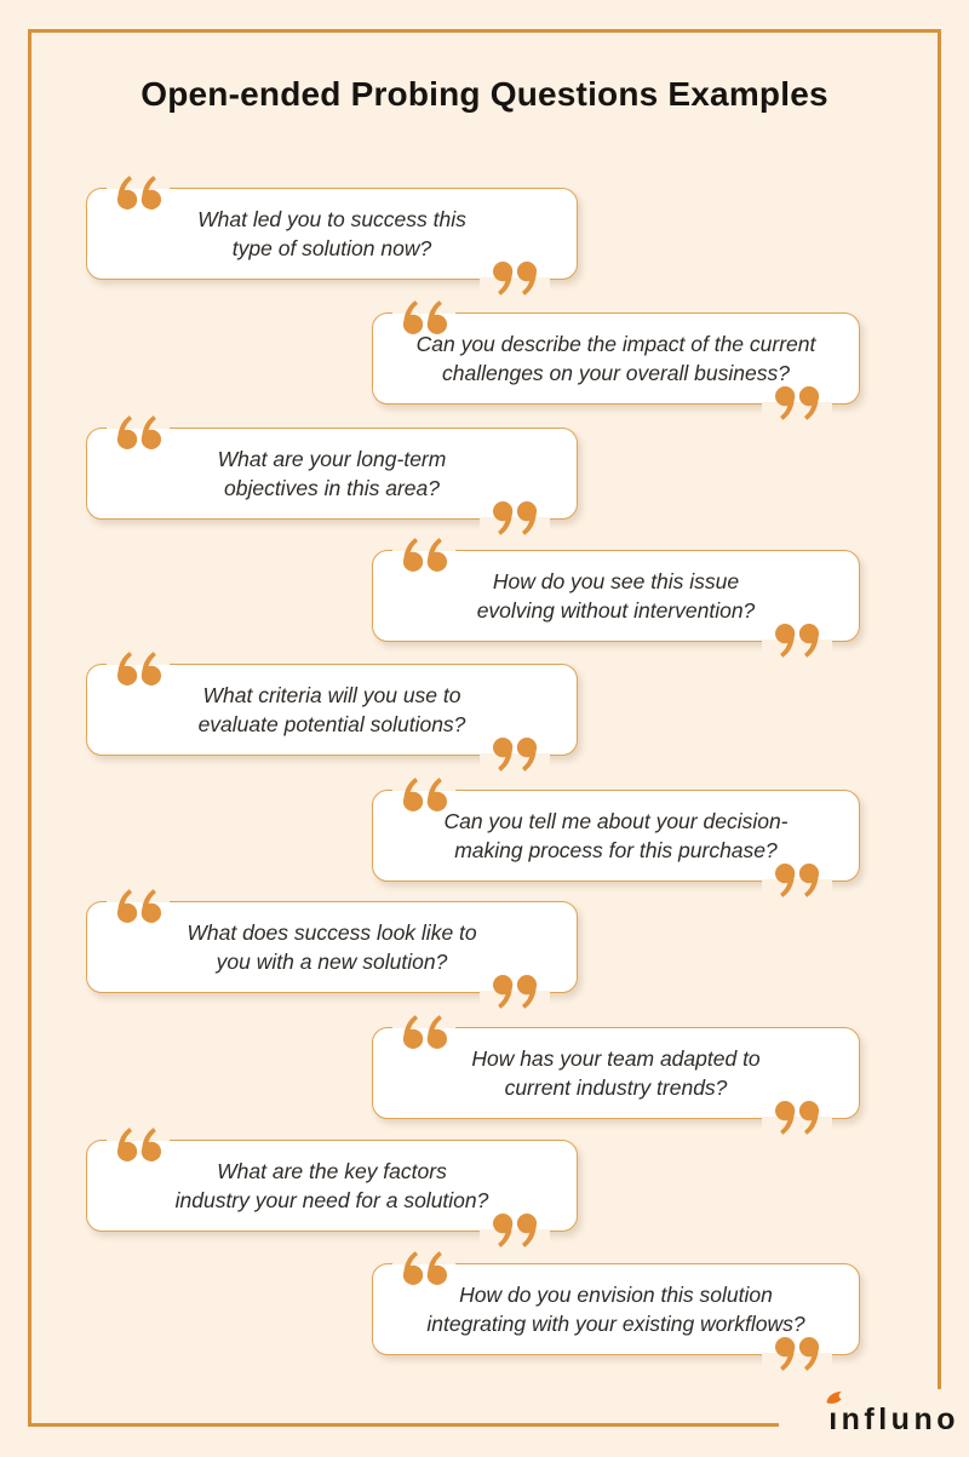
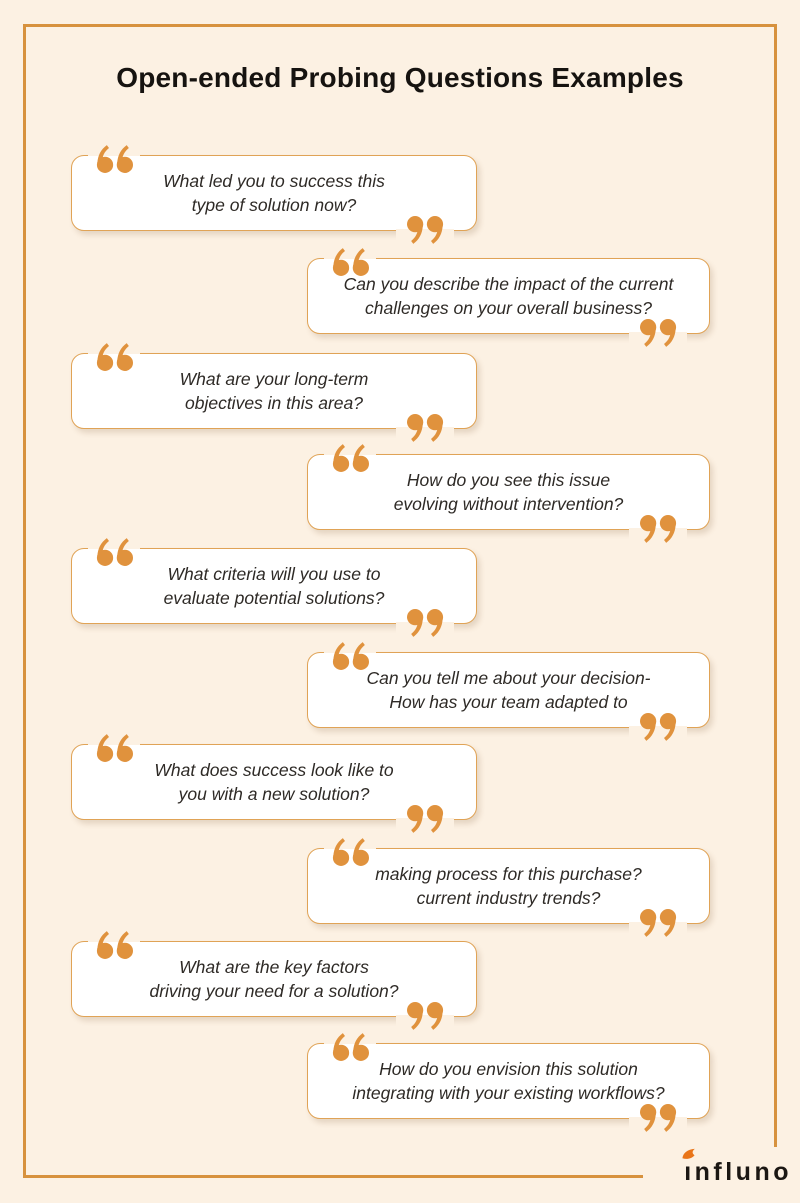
  Open-ended Probing Questions Examples
  What led you to success this
  type of solution now?
  Can you describe the impact of the current
  challenges on your overall business?
  What are your long-term
  objectives in this area?
  How do you see this issue
  evolving without intervention?
  What criteria will you use to
  evaluate potential solutions?
  Can you tell me about your decision-
- making process for this purchase?
+ How has your team adapted to
  What does success look like to
  you with a new solution?
- How has your team adapted to
+ making process for this purchase?
  current industry trends?
  What are the key factors
- industry your need for a solution?
+ driving your need for a solution?
  How do you envision this solution
  integrating with your existing workflows?
  influno
